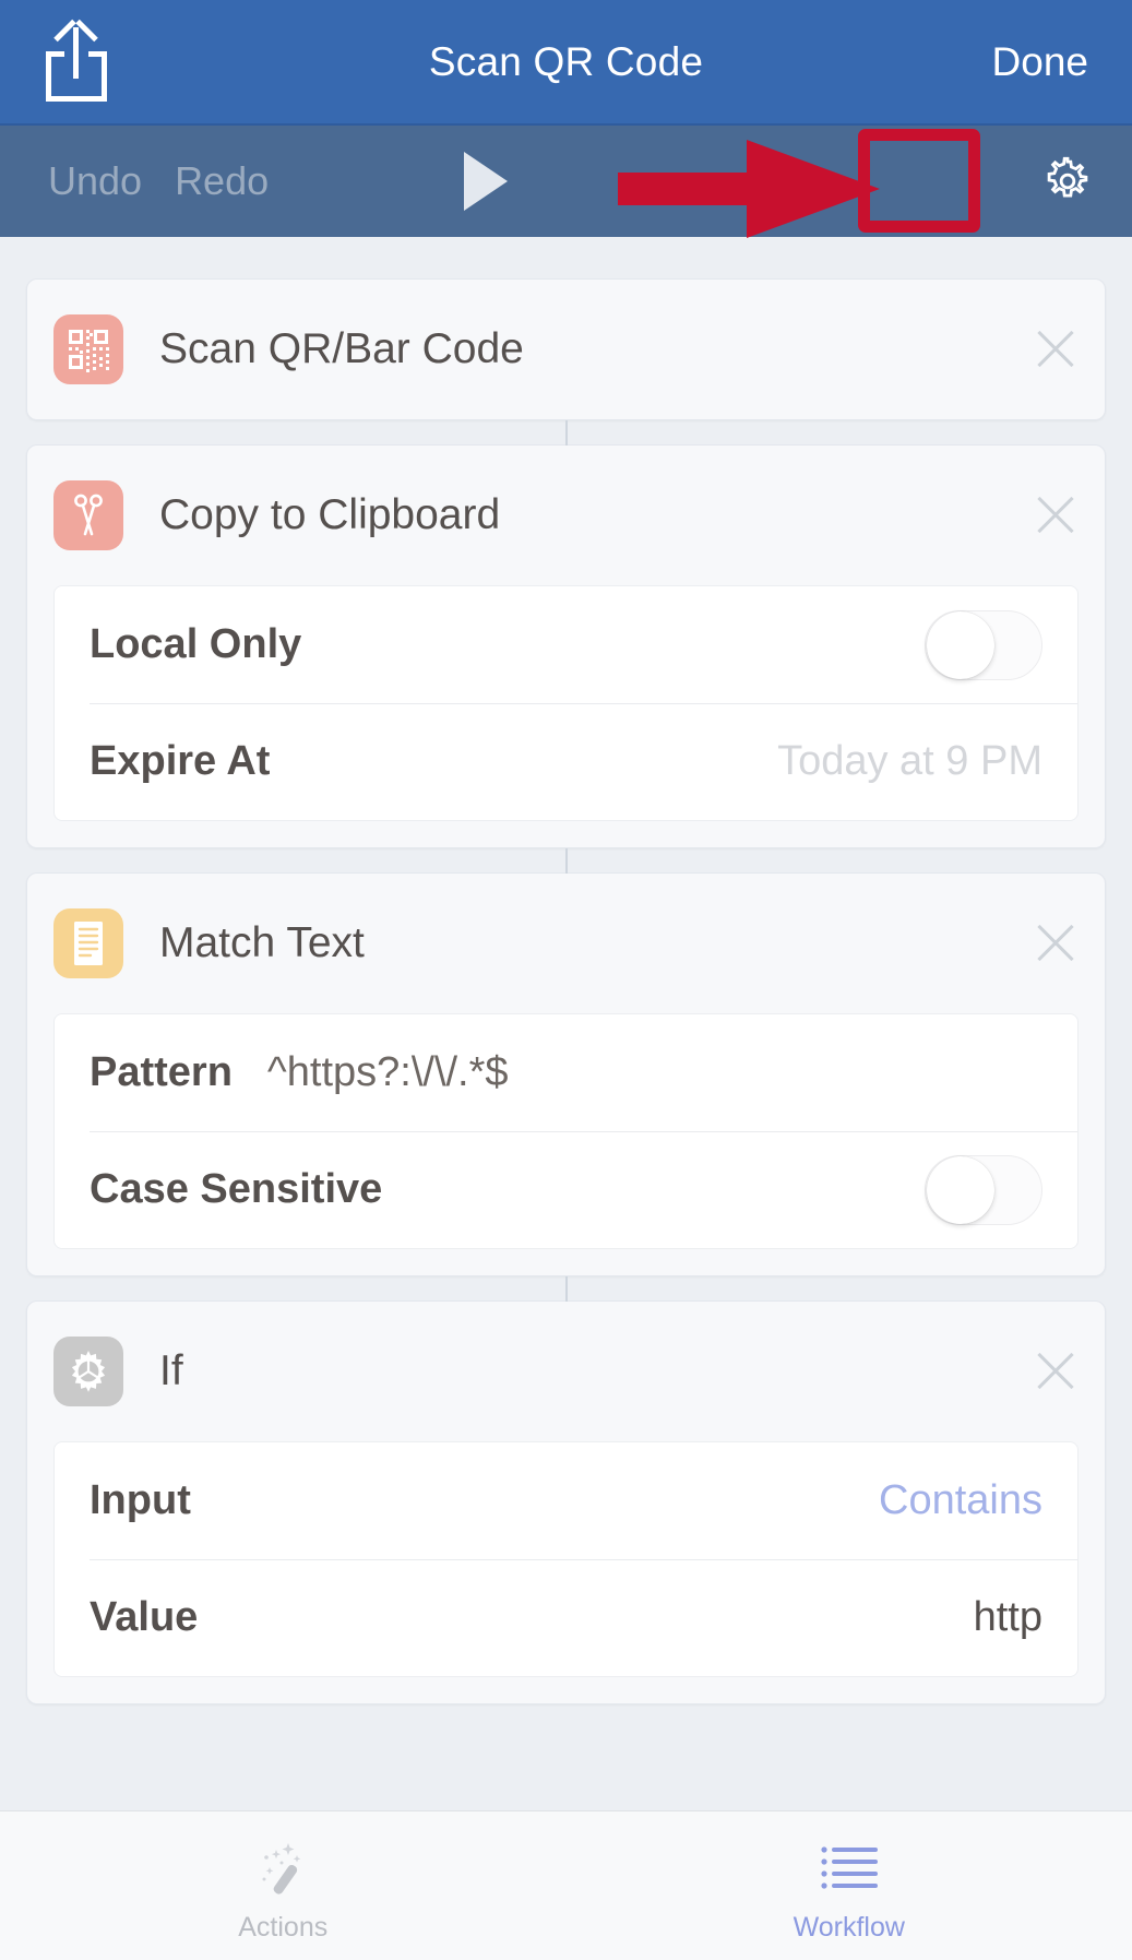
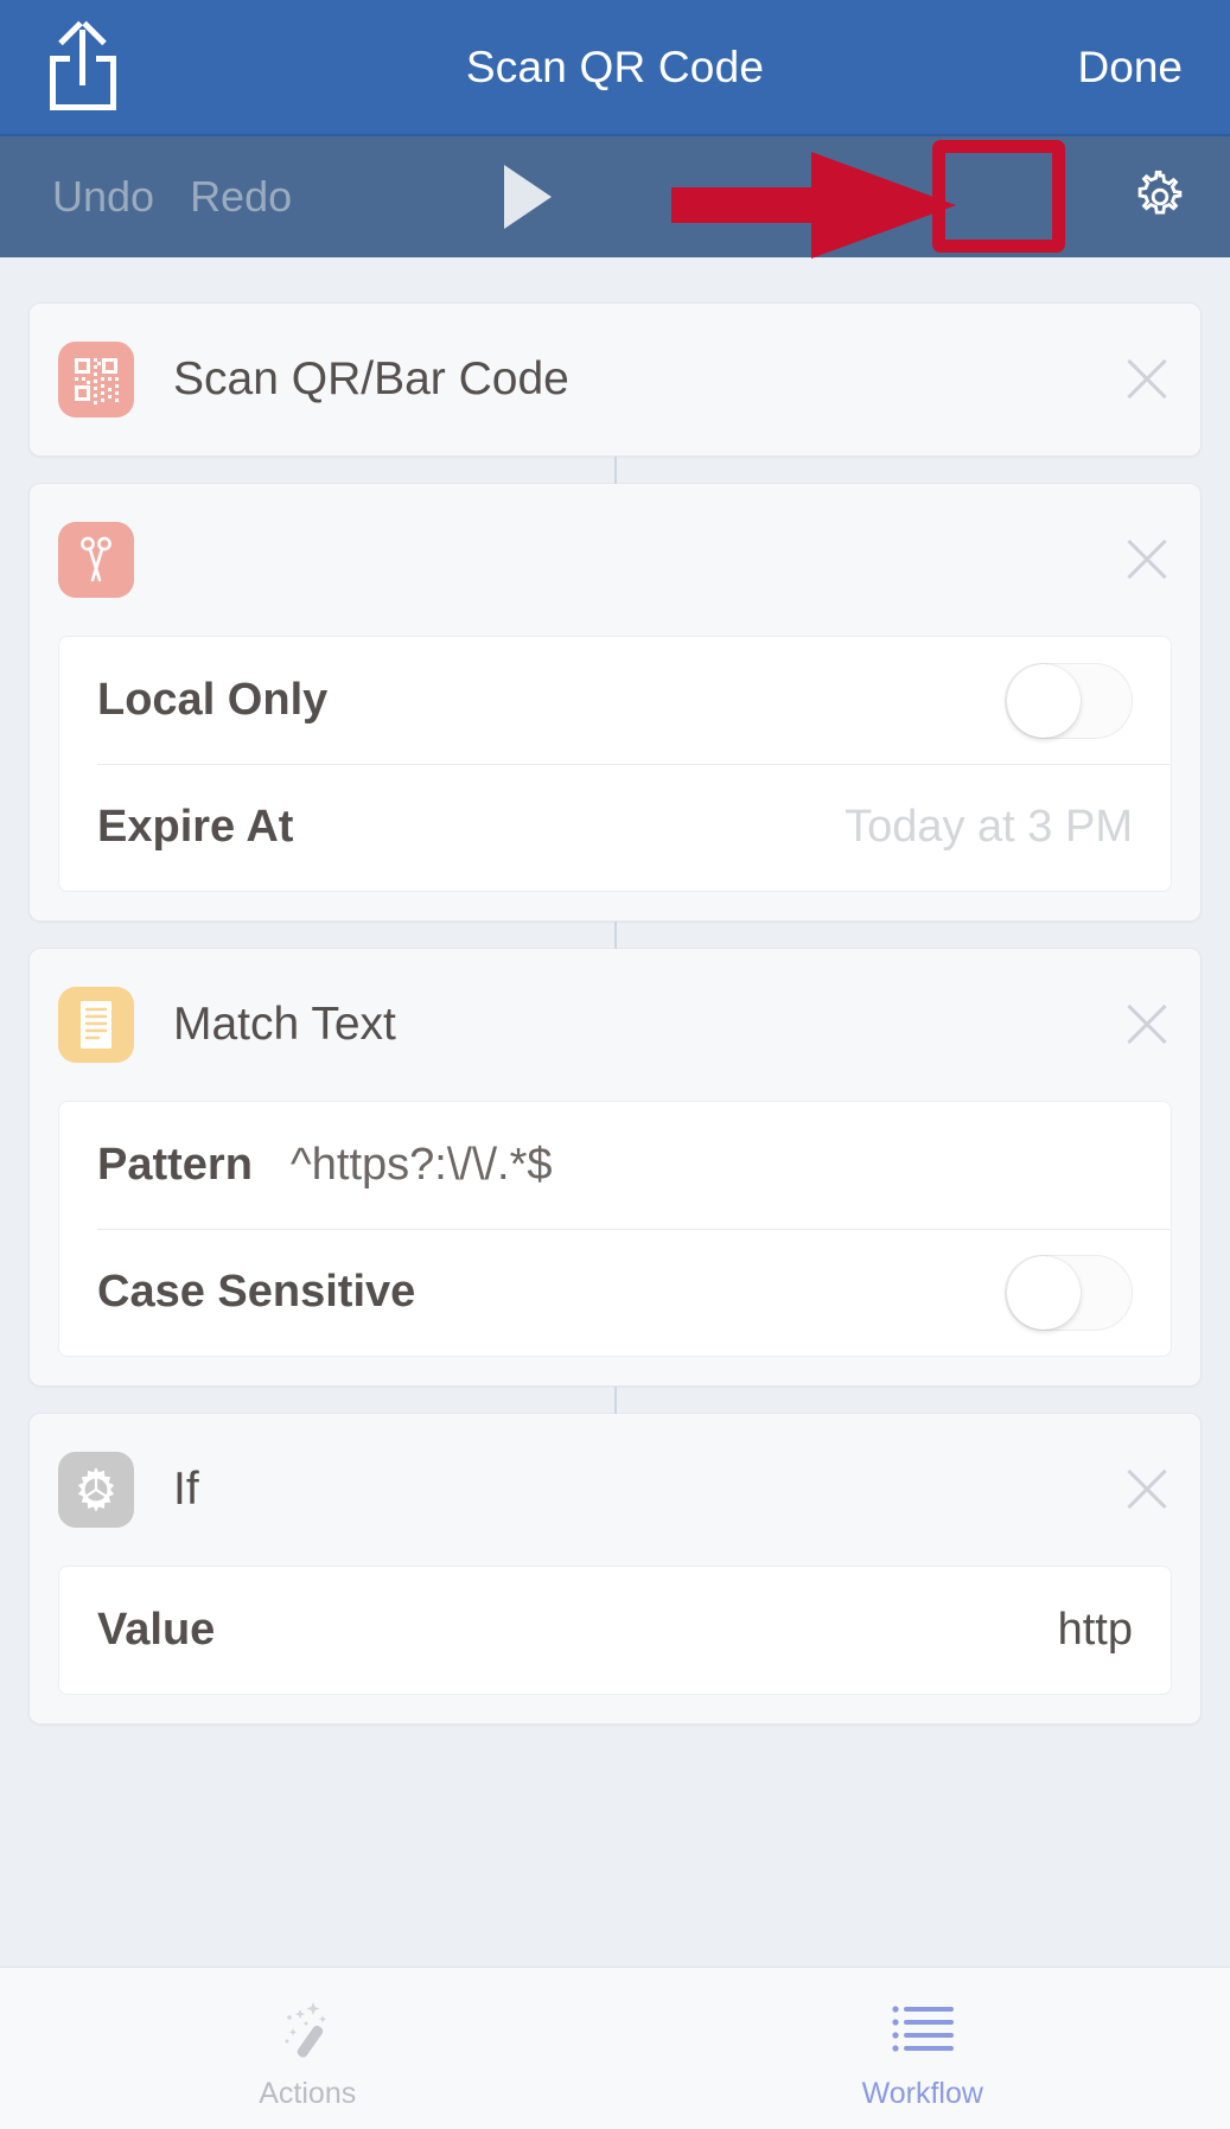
  Scan QR Code
  Done
  Undo
  Redo
  Scan QR/Bar Code
- Copy to Clipboard
  Local Only
  Expire At
- Today at 9 PM
+ Today at 3 PM
  Match Text
  Pattern
  ^https?:\/\/.*$
  Case Sensitive
  If
- Input
- Contains
  Value
  http
  Actions
  Workflow
